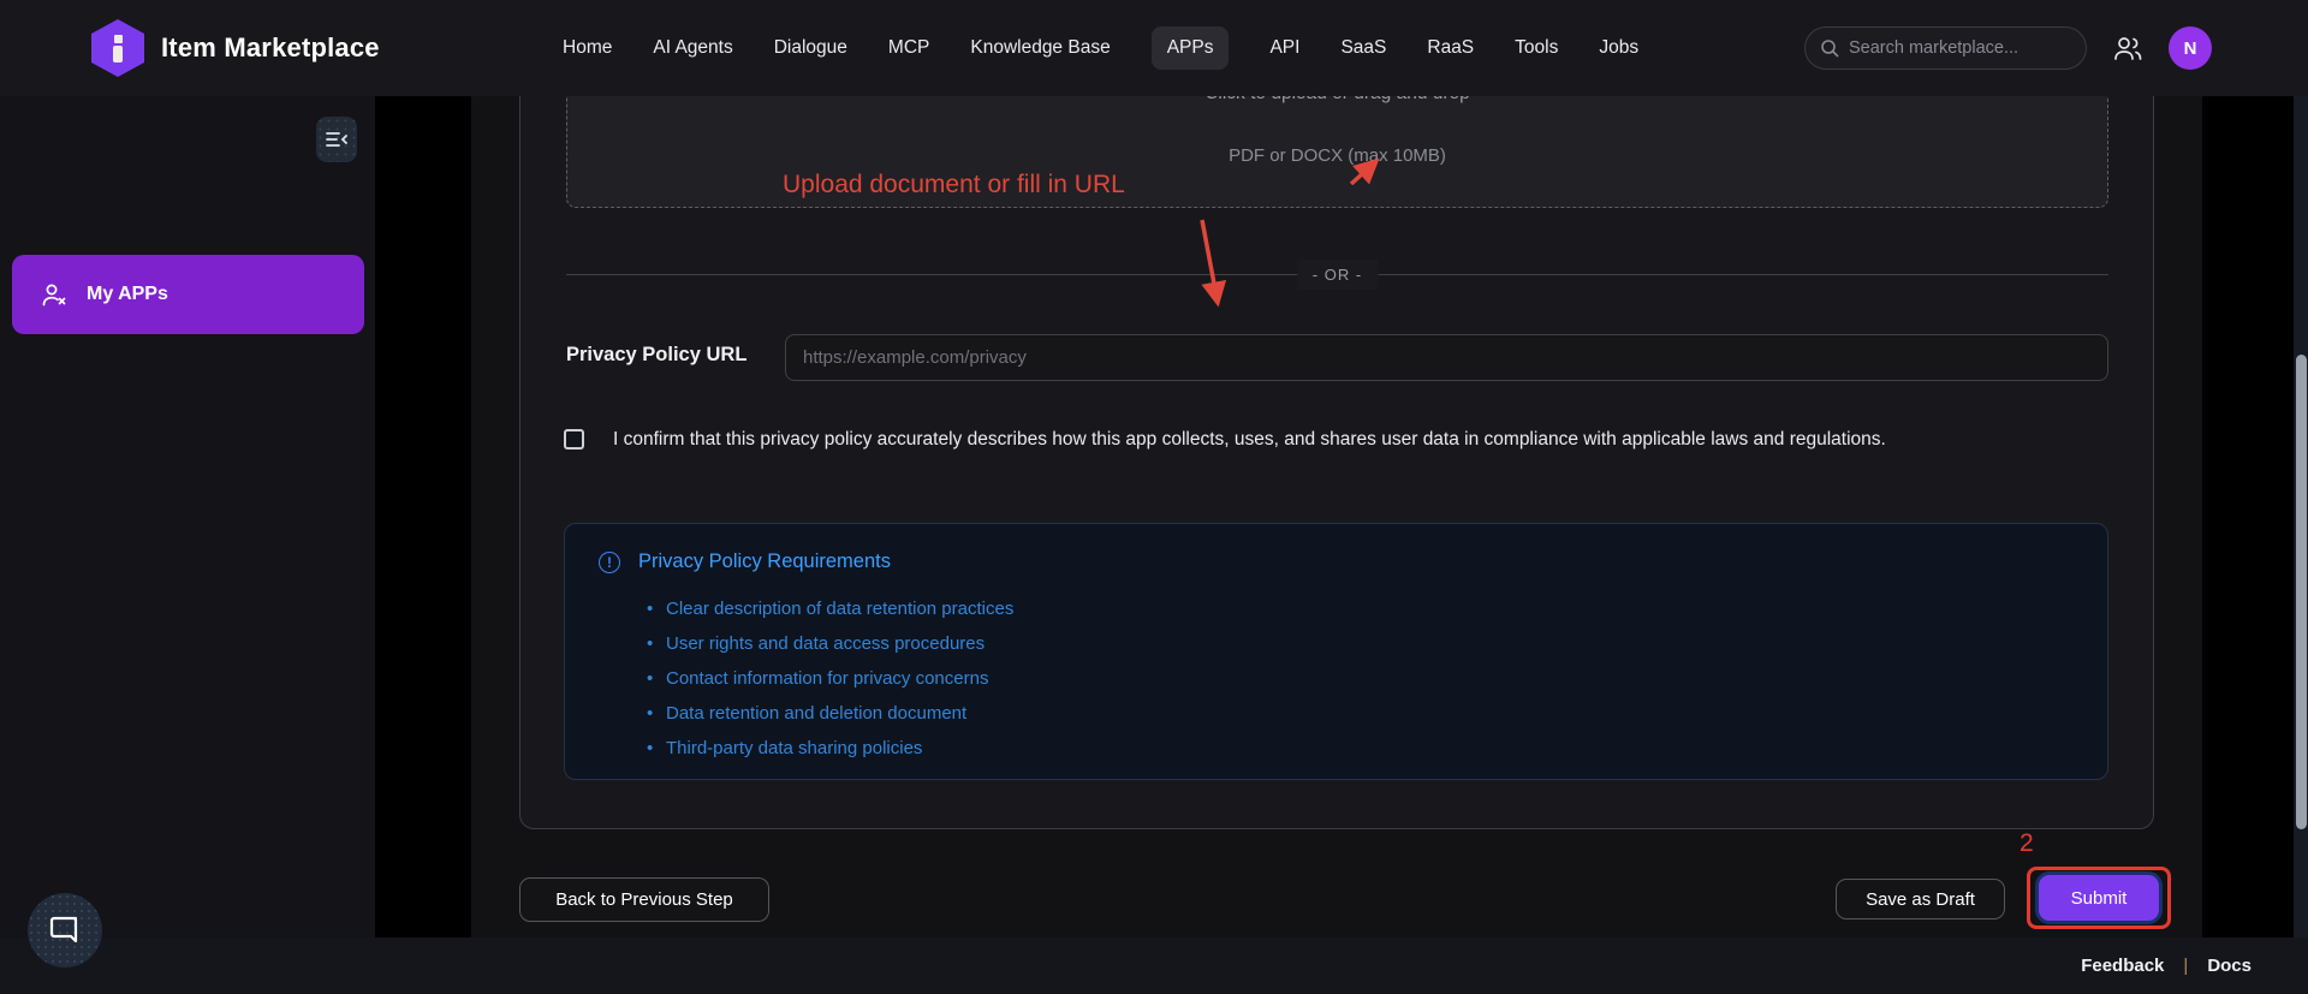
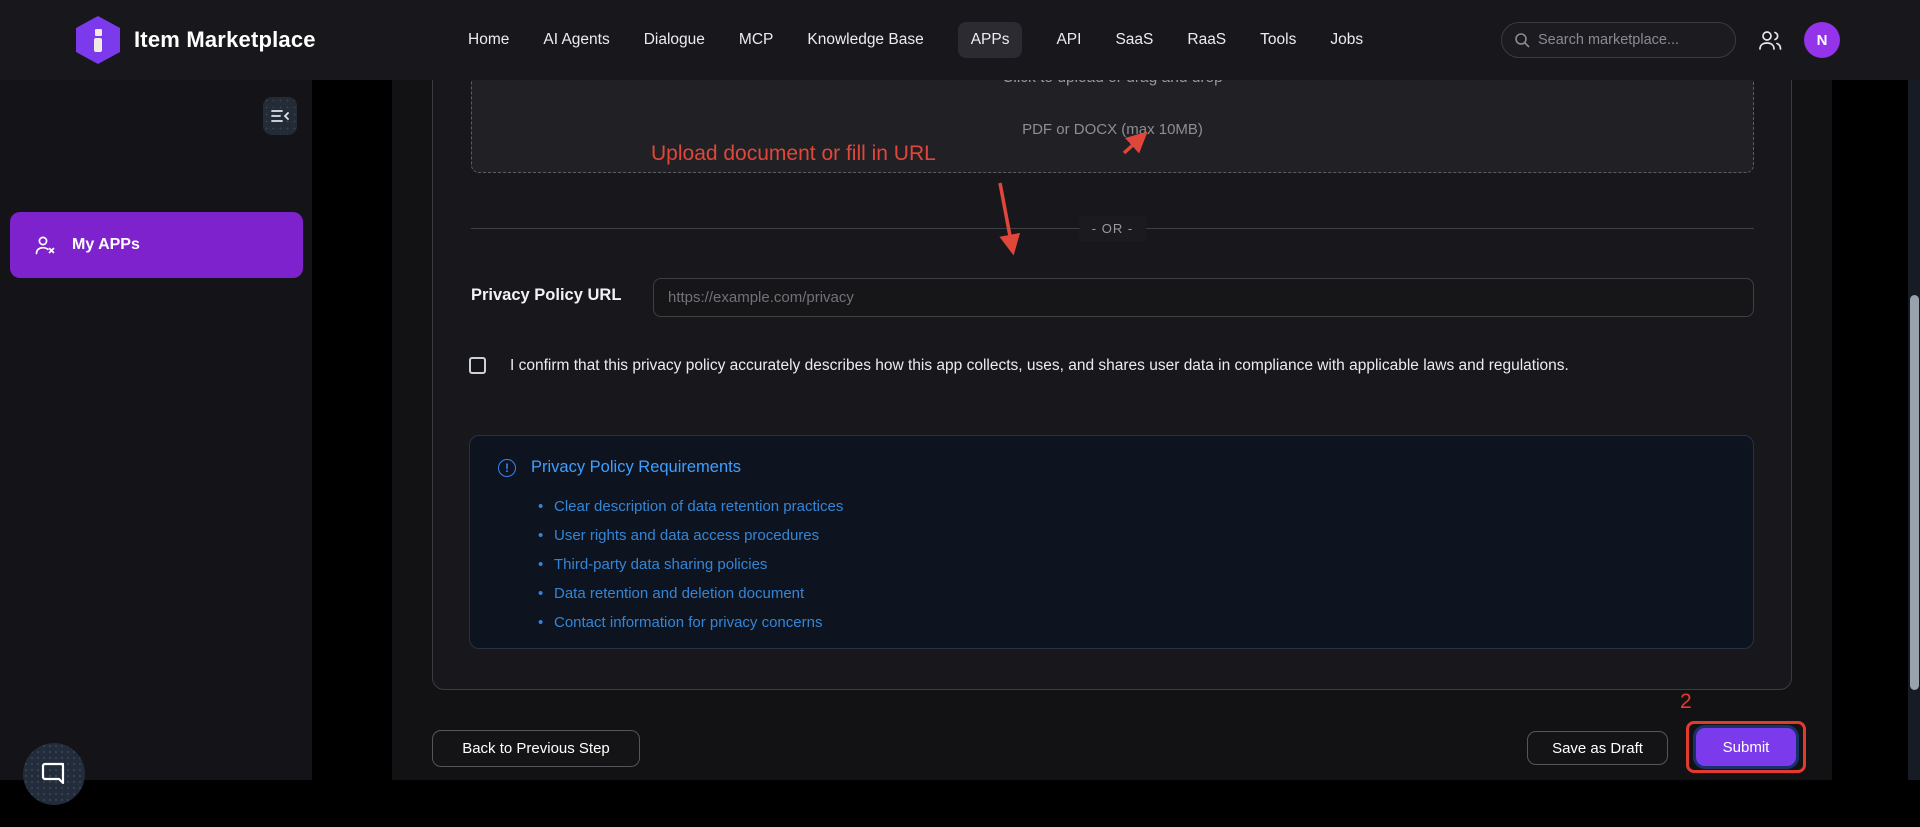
  Item Marketplace
  Home
  AI Agents
  Dialogue
  MCP
  Knowledge Base
  APPs
  API
  SaaS
  RaaS
  Tools
  Jobs
  Search marketplace...
  N
  My APPs
  PDF or DOCX (max 10MB)
  Upload document or fill in URL
  - OR -
  Privacy Policy URL
  https://example.com/privacy
  I confirm that this privacy policy accurately describes how this app collects, uses, and shares user data in compliance with applicable laws and regulations.
  !
  Privacy Policy Requirements
  Clear description of data retention practices
  User rights and data access procedures
- Contact information for privacy concerns
+ Third-party data sharing policies
  Data retention and deletion document
- Third-party data sharing policies
+ Contact information for privacy concerns
  Back to Previous Step
  Save as Draft
  2
  Submit
- Feedback
- |
- Docs
